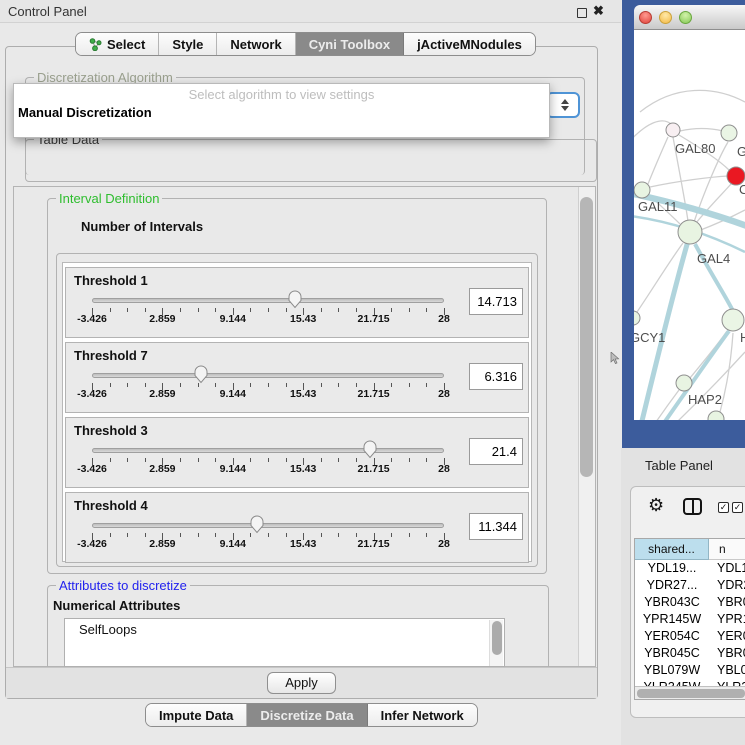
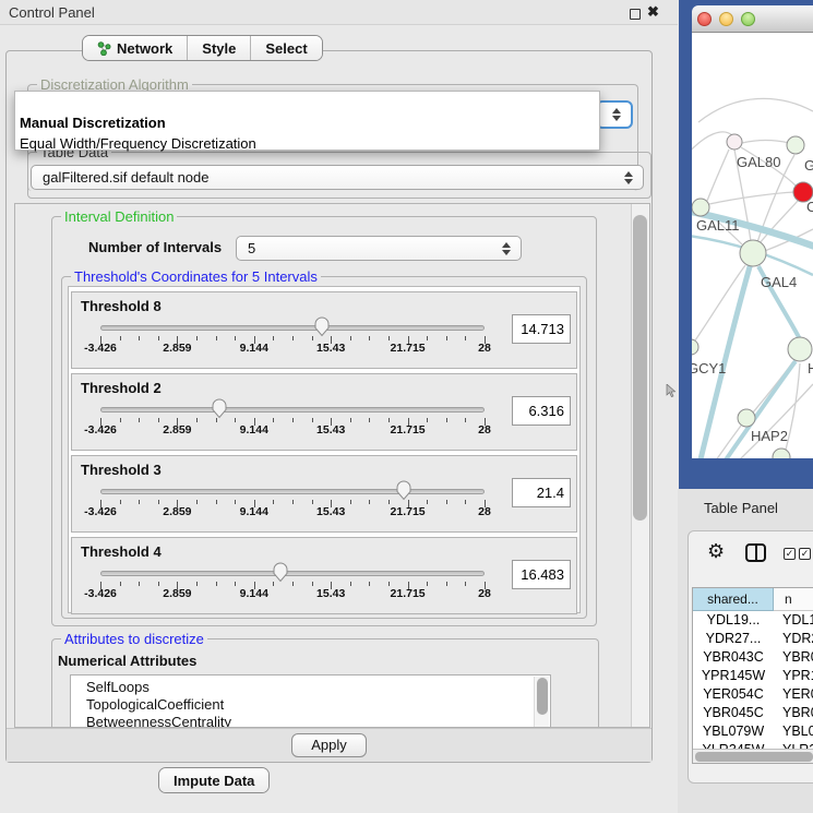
  Control Panel
  ✖
- Select
+ Network
  Style
- Network
+ Select
- Cyni Toolbox
- jActiveMNodules
  Discretization Algorithm
- Select algorithm to view settings
  Manual Discretization
+ Equal Width/Frequency Discretization
  Table Data
+ galFiltered.sif default node
  Interval Definition
  Number of Intervals
+ 5
+ Threshold's Coordinates for 5 Intervals
- Threshold 1
+ Threshold 8
  -3.426
  2.859
  9.144
  15.43
  21.715
  28
  14.713
- Threshold 7
+ Threshold 2
  -3.426
  2.859
  9.144
  15.43
  21.715
  28
  6.316
  Threshold 3
  -3.426
  2.859
  9.144
  15.43
  21.715
  28
  21.4
  Threshold 4
  -3.426
  2.859
  9.144
  15.43
  21.715
  28
- 11.344
+ 16.483
  Attributes to discretize
  Numerical Attributes
  SelfLoops
+ TopologicalCoefficient
+ BetweennessCentrality
  Apply
  Impute Data
- Discretize Data
- Infer Network
  GAL80
  C
  GAL11
  GAL4
  GCY1
  HAP2
  Table Panel
  ⚙
  ✓
  ✓
  shared...
  n
  YDL19...
  YDL
  YDR27...
  YDR
  YBR043C
  YBR
  YPR145W
  YPR
  YER054C
  YER
  YBR045C
  YBR
  YBL079W
  YBL0
